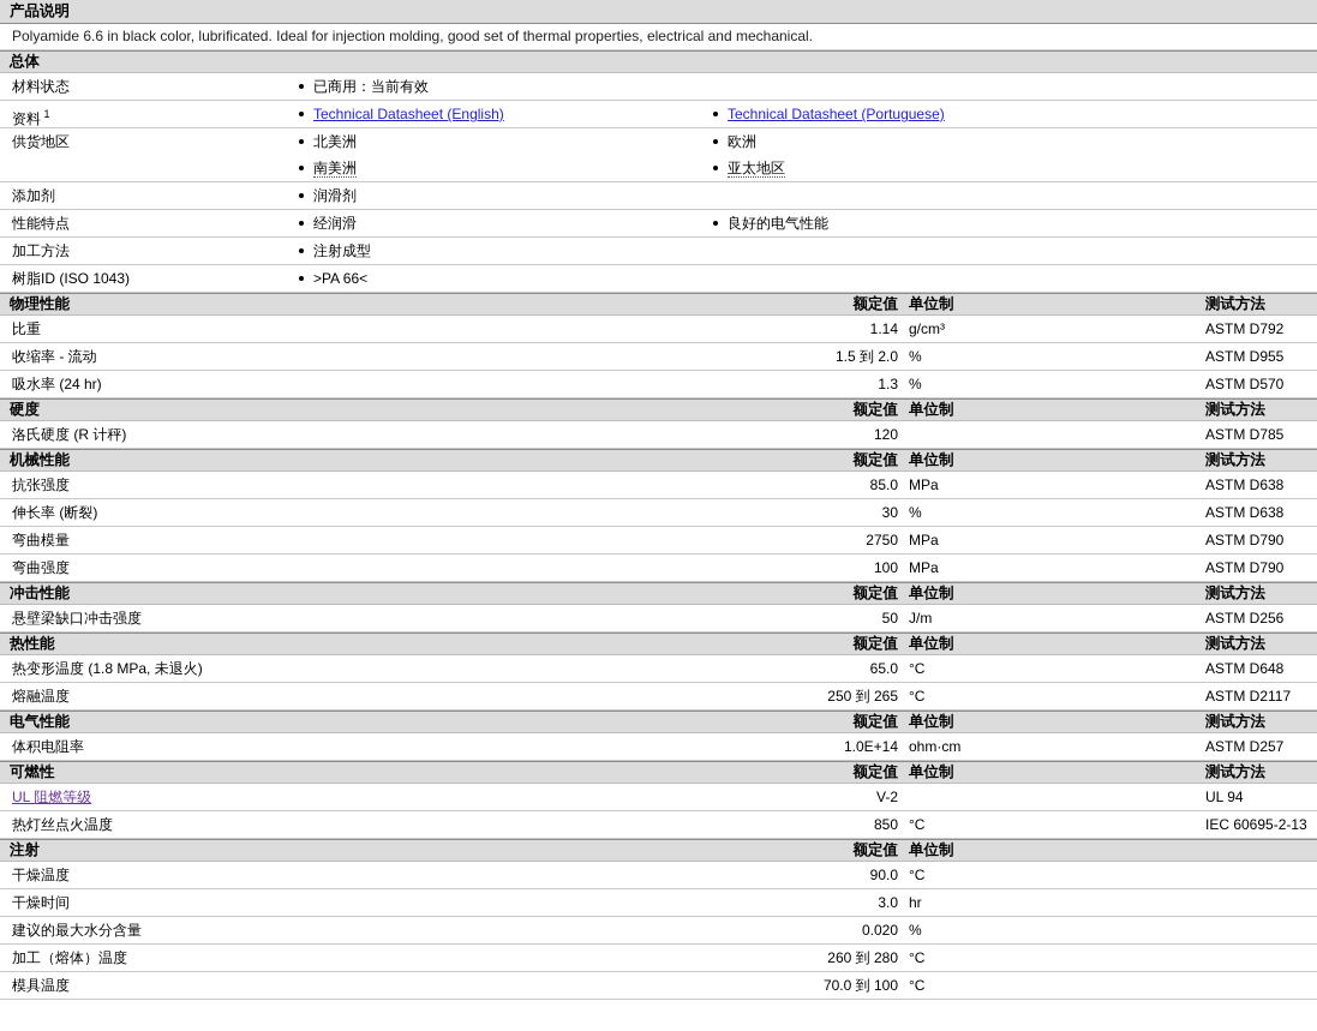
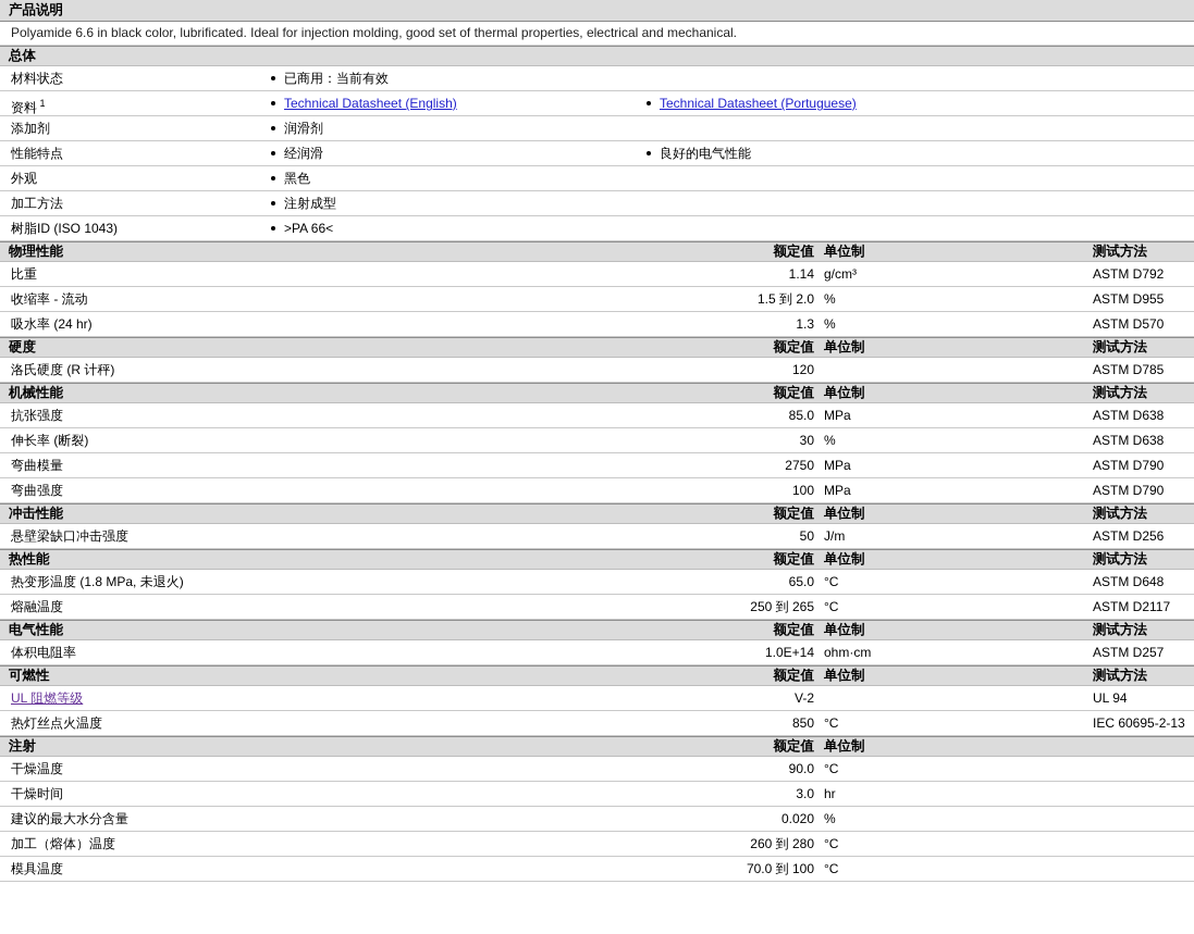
  产品说明
  Polyamide 6.6 in black color, lubrificated. Ideal for injection molding, good set of thermal properties, electrical and mechanical.
  总体
  材料状态
  已商用：当前有效
  资料 1
  Technical Datasheet (English)
  Technical Datasheet (Portuguese)
- 供货地区
- 北美洲
- 南美洲
- 欧洲
- 亚太地区
  添加剂
  润滑剂
  性能特点
  经润滑
  良好的电气性能
+ 外观
+ 黑色
  加工方法
  注射成型
  树脂ID (ISO 1043)
  >PA 66<
  物理性能
  额定值
  单位制
  测试方法
  比重
  1.14
  g/cm³
  ASTM D792
  收缩率 - 流动
  1.5 到 2.0
  %
  ASTM D955
  吸水率 (24 hr)
  1.3
  %
  ASTM D570
  硬度
  额定值
  单位制
  测试方法
  洛氏硬度 (R 计秤)
  120
  ASTM D785
  机械性能
  额定值
  单位制
  测试方法
  抗张强度
  85.0
  MPa
  ASTM D638
  伸长率 (断裂)
  30
  %
  ASTM D638
  弯曲模量
  2750
  MPa
  ASTM D790
  弯曲强度
  100
  MPa
  ASTM D790
  冲击性能
  额定值
  单位制
  测试方法
  悬壁梁缺口冲击强度
  50
  J/m
  ASTM D256
  热性能
  额定值
  单位制
  测试方法
  热变形温度 (1.8 MPa, 未退火)
  65.0
  °C
  ASTM D648
  熔融温度
  250 到 265
  °C
  ASTM D2117
  电气性能
  额定值
  单位制
  测试方法
  体积电阻率
  1.0E+14
  ohm·cm
  ASTM D257
  可燃性
  额定值
  单位制
  测试方法
  UL 阻燃等级
  V-2
  UL 94
  热灯丝点火温度
  850
  °C
  IEC 60695-2-13
  注射
  额定值
  单位制
  干燥温度
  90.0
  °C
  干燥时间
  3.0
  hr
  建议的最大水分含量
  0.020
  %
  加工（熔体）温度
  260 到 280
  °C
  模具温度
  70.0 到 100
  °C
